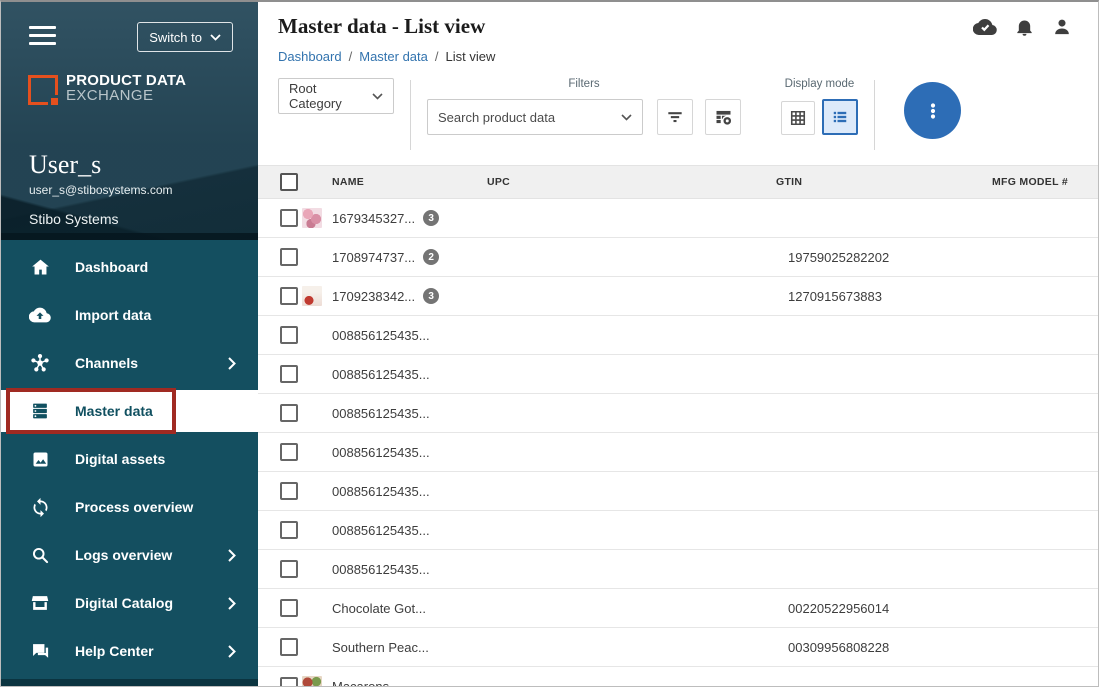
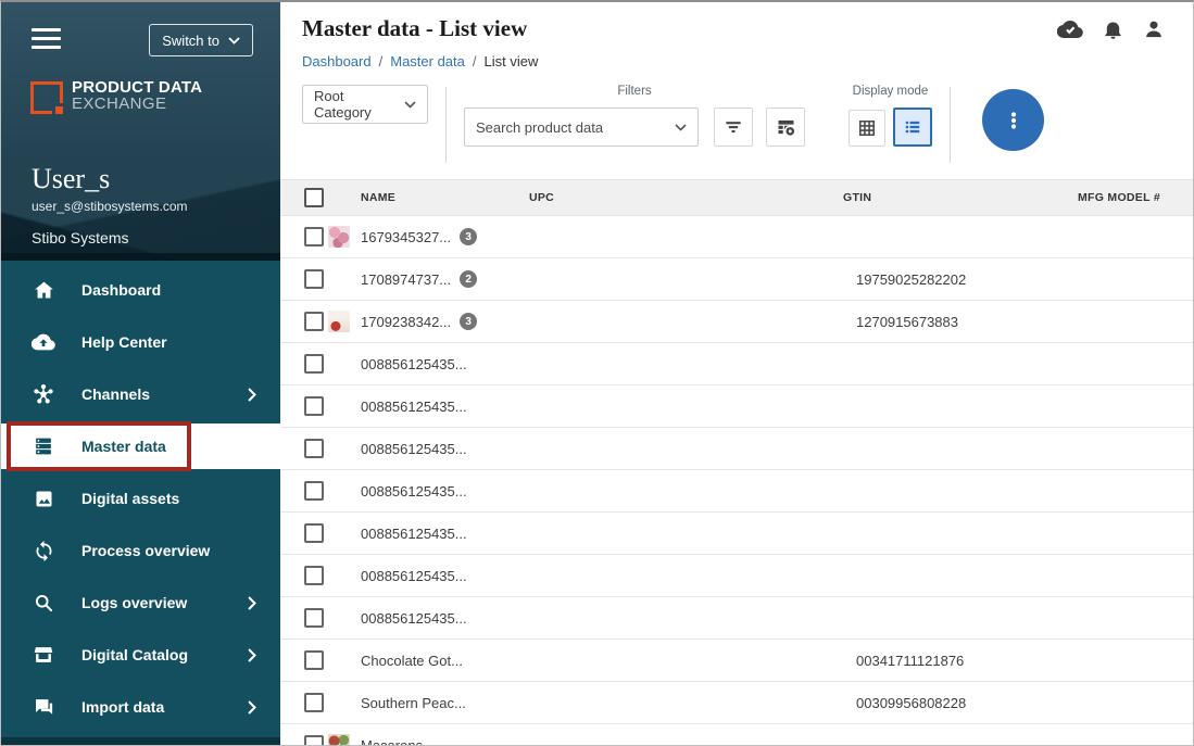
  Switch to
  PRODUCT DATA
  EXCHANGE
  User_s
  user_s@stibosystems.com
  Stibo Systems
  Dashboard
- Import data
+ Help Center
  Channels
  Master data
  Digital assets
  Process overview
  Logs overview
  Digital Catalog
- Help Center
+ Import data
  Master data - List view
  Dashboard
  /
  Master data
  /
  List view
  Root Category
  Filters
  Search product data
  Display mode
  NAME
  UPC
  GTIN
  MFG MODEL #
  1679345327...
  3
  1708974737...
  2
  19759025282202
  1709238342...
  3
  1270915673883
  008856125435...
  008856125435...
  008856125435...
  008856125435...
  008856125435...
  008856125435...
  008856125435...
  Chocolate Got...
- 00220522956014
+ 00341711121876
  Southern Peac...
  00309956808228
